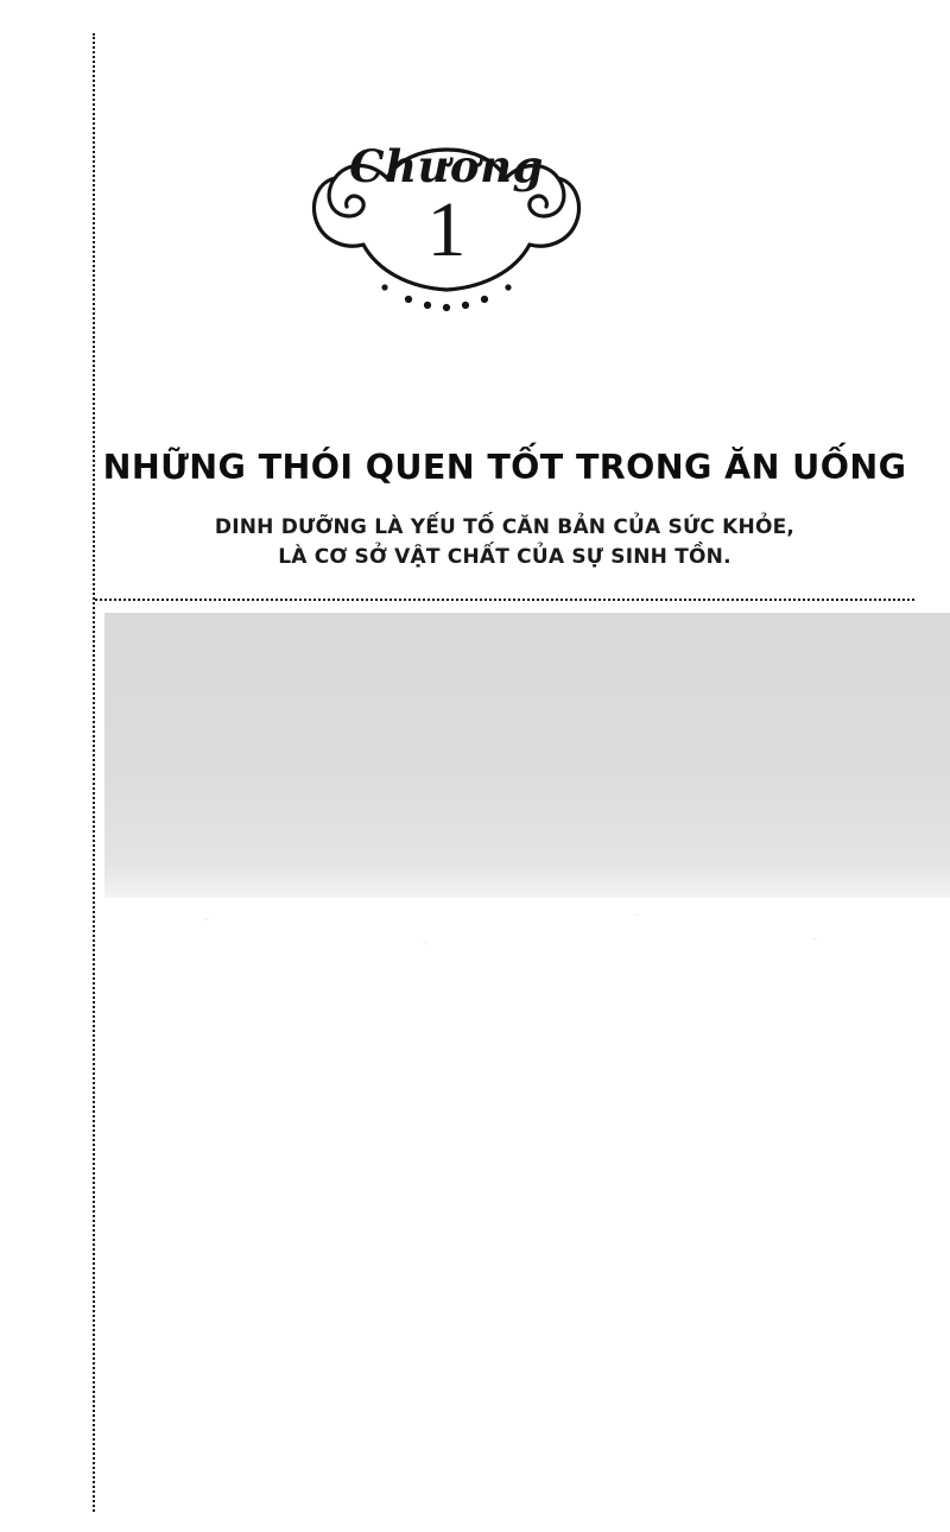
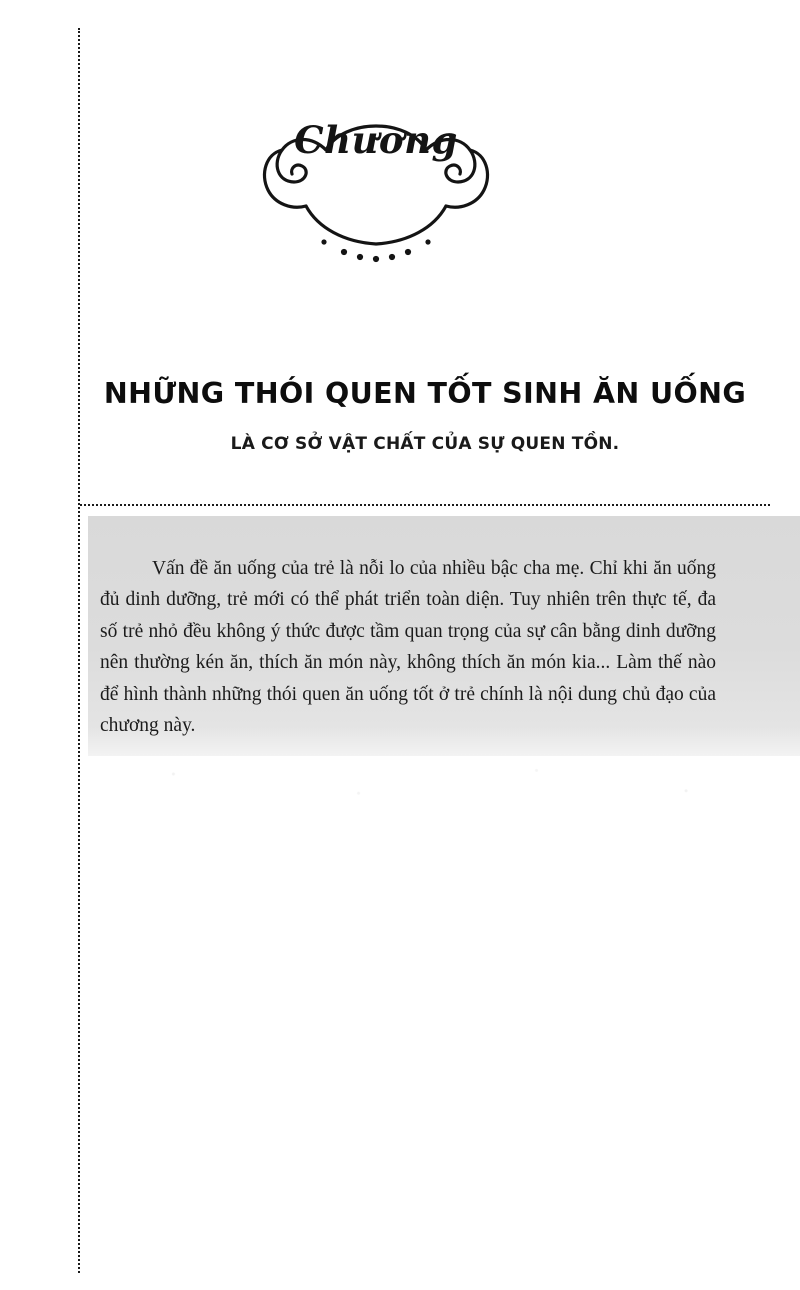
  Chương
- 1
- NHỮNG THÓI QUEN TỐT TRONG ĂN UỐNG
+ NHỮNG THÓI QUEN TỐT SINH ĂN UỐNG
- DINH DƯỠNG LÀ YẾU TỐ CĂN BẢN CỦA SỨC KHỎE,
- LÀ CƠ SỞ VẬT CHẤT CỦA SỰ SINH TỒN.
+ LÀ CƠ SỞ VẬT CHẤT CỦA SỰ QUEN TỒN.
+ Vấn đề ăn uống của trẻ là nỗi lo của nhiều bậc cha mẹ. Chỉ khi ăn uống đủ dinh dưỡng, trẻ mới có thể phát triển toàn diện. Tuy nhiên trên thực tế, đa số trẻ nhỏ đều không ý thức được tầm quan trọng của sự cân bằng dinh dưỡng nên thường kén ăn, thích ăn món này, không thích ăn món kia... Làm thế nào để hình thành những thói quen ăn uống tốt ở trẻ chính là nội dung chủ đạo của chương này.
